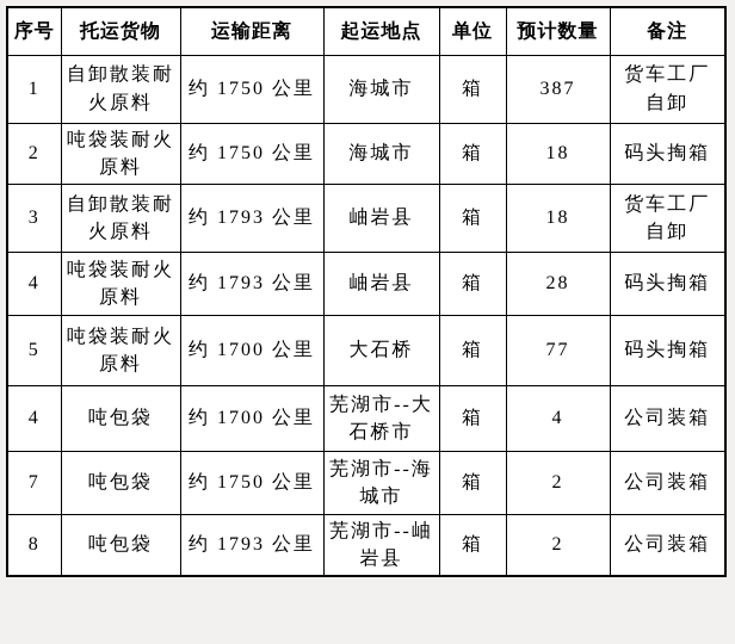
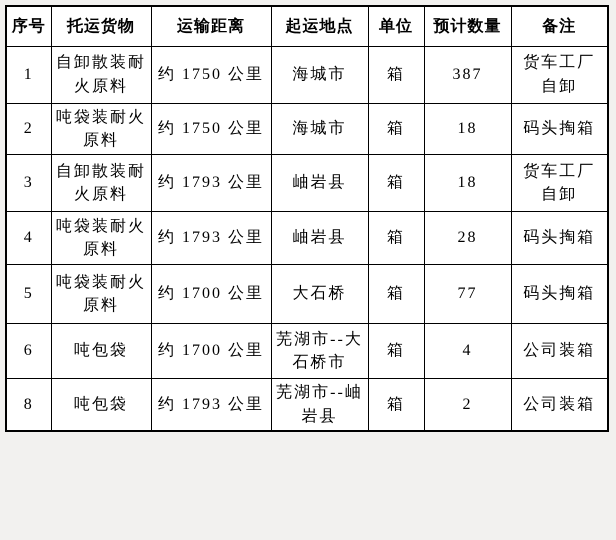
  序号	托运货物	运输距离	起运地点	单位	预计数量	备注
  1	自卸散装耐火原料	约 1750 公里	海城市	箱	387	货车工厂自卸
  2	吨袋装耐火原料	约 1750 公里	海城市	箱	18	码头掏箱
  3	自卸散装耐火原料	约 1793 公里	岫岩县	箱	18	货车工厂自卸
  4	吨袋装耐火原料	约 1793 公里	岫岩县	箱	28	码头掏箱
  5	吨袋装耐火原料	约 1700 公里	大石桥	箱	77	码头掏箱
- 4	吨包袋	约 1700 公里	芜湖市--大石桥市	箱	4	公司装箱
+ 6	吨包袋	约 1700 公里	芜湖市--大石桥市	箱	4	公司装箱
- 7	吨包袋	约 1750 公里	芜湖市--海城市	箱	2	公司装箱
  8	吨包袋	约 1793 公里	芜湖市--岫岩县	箱	2	公司装箱
